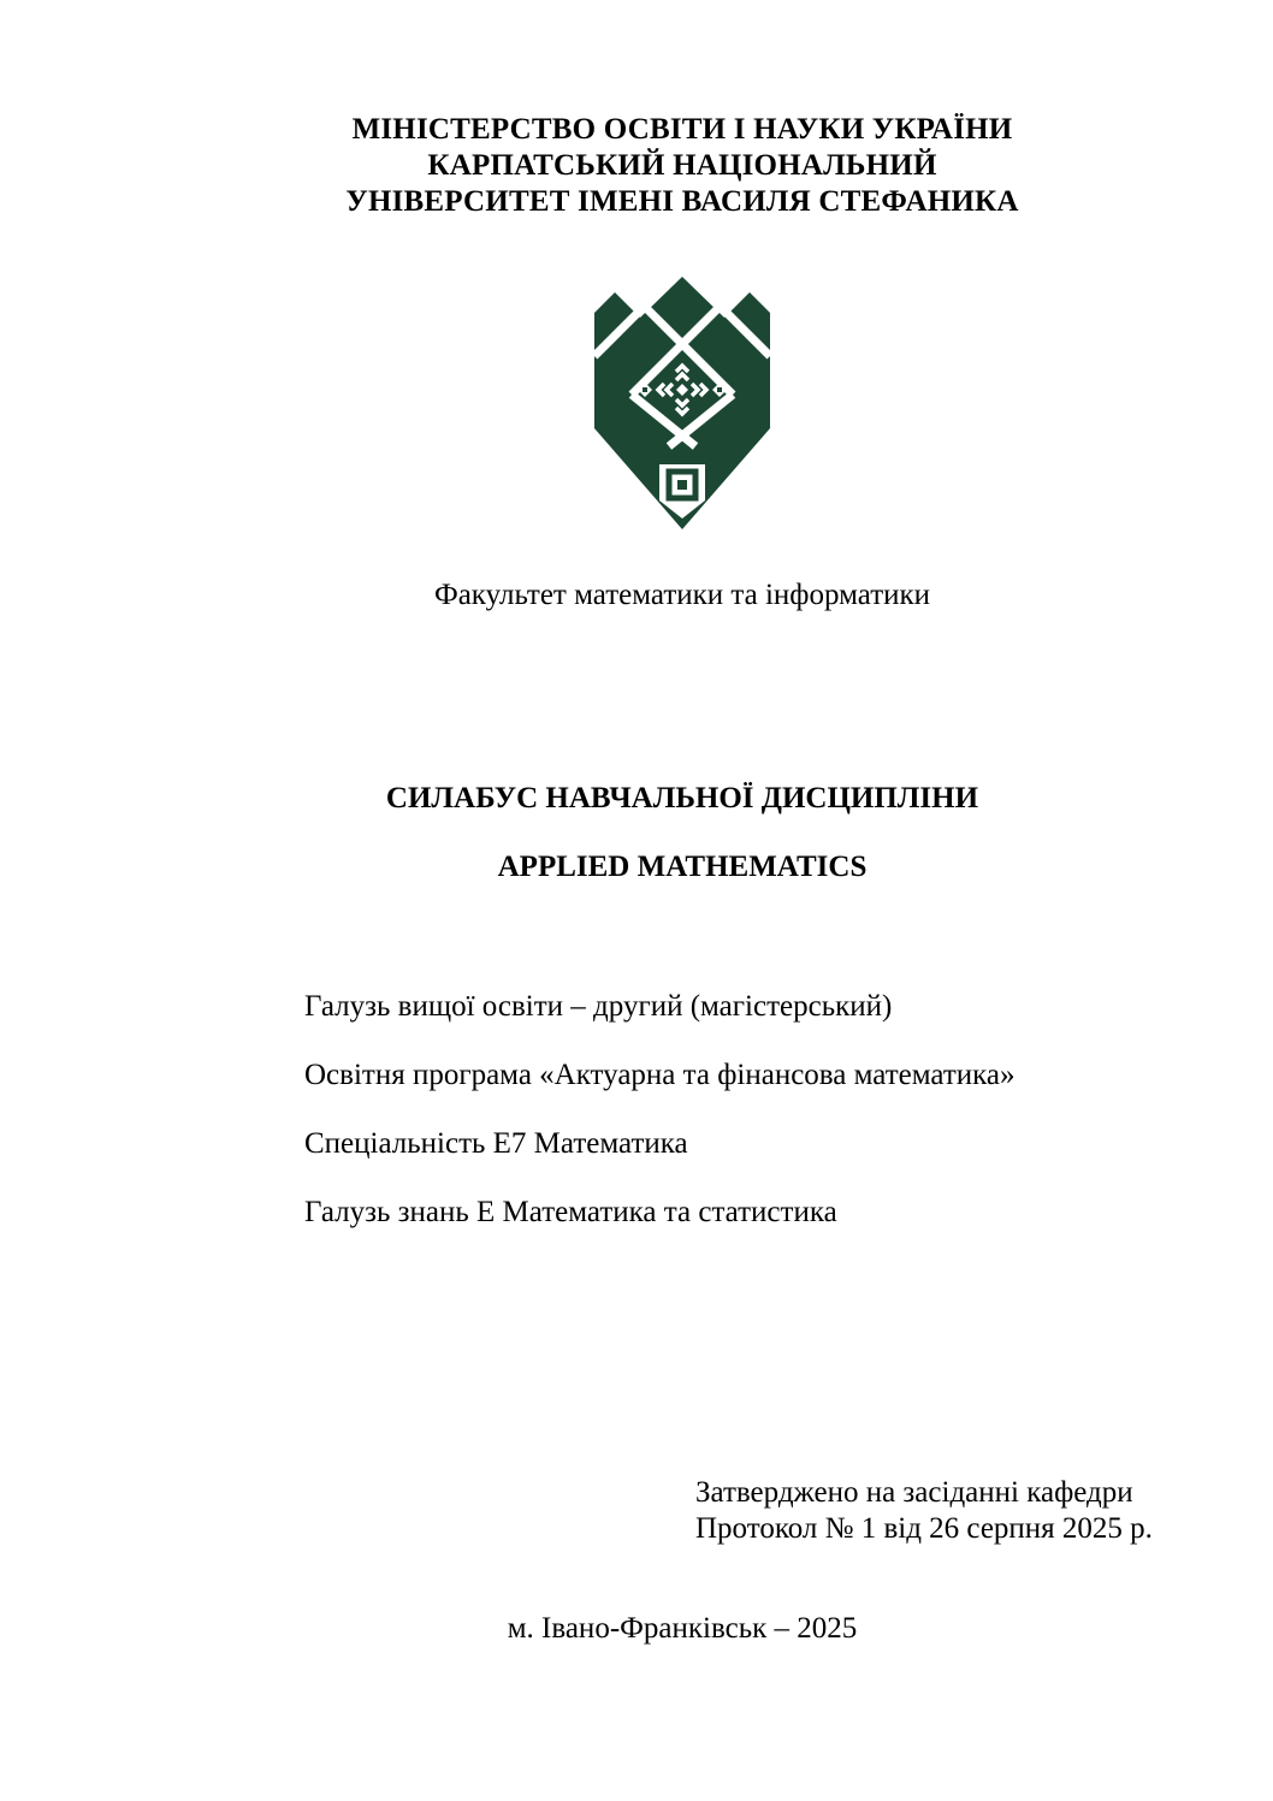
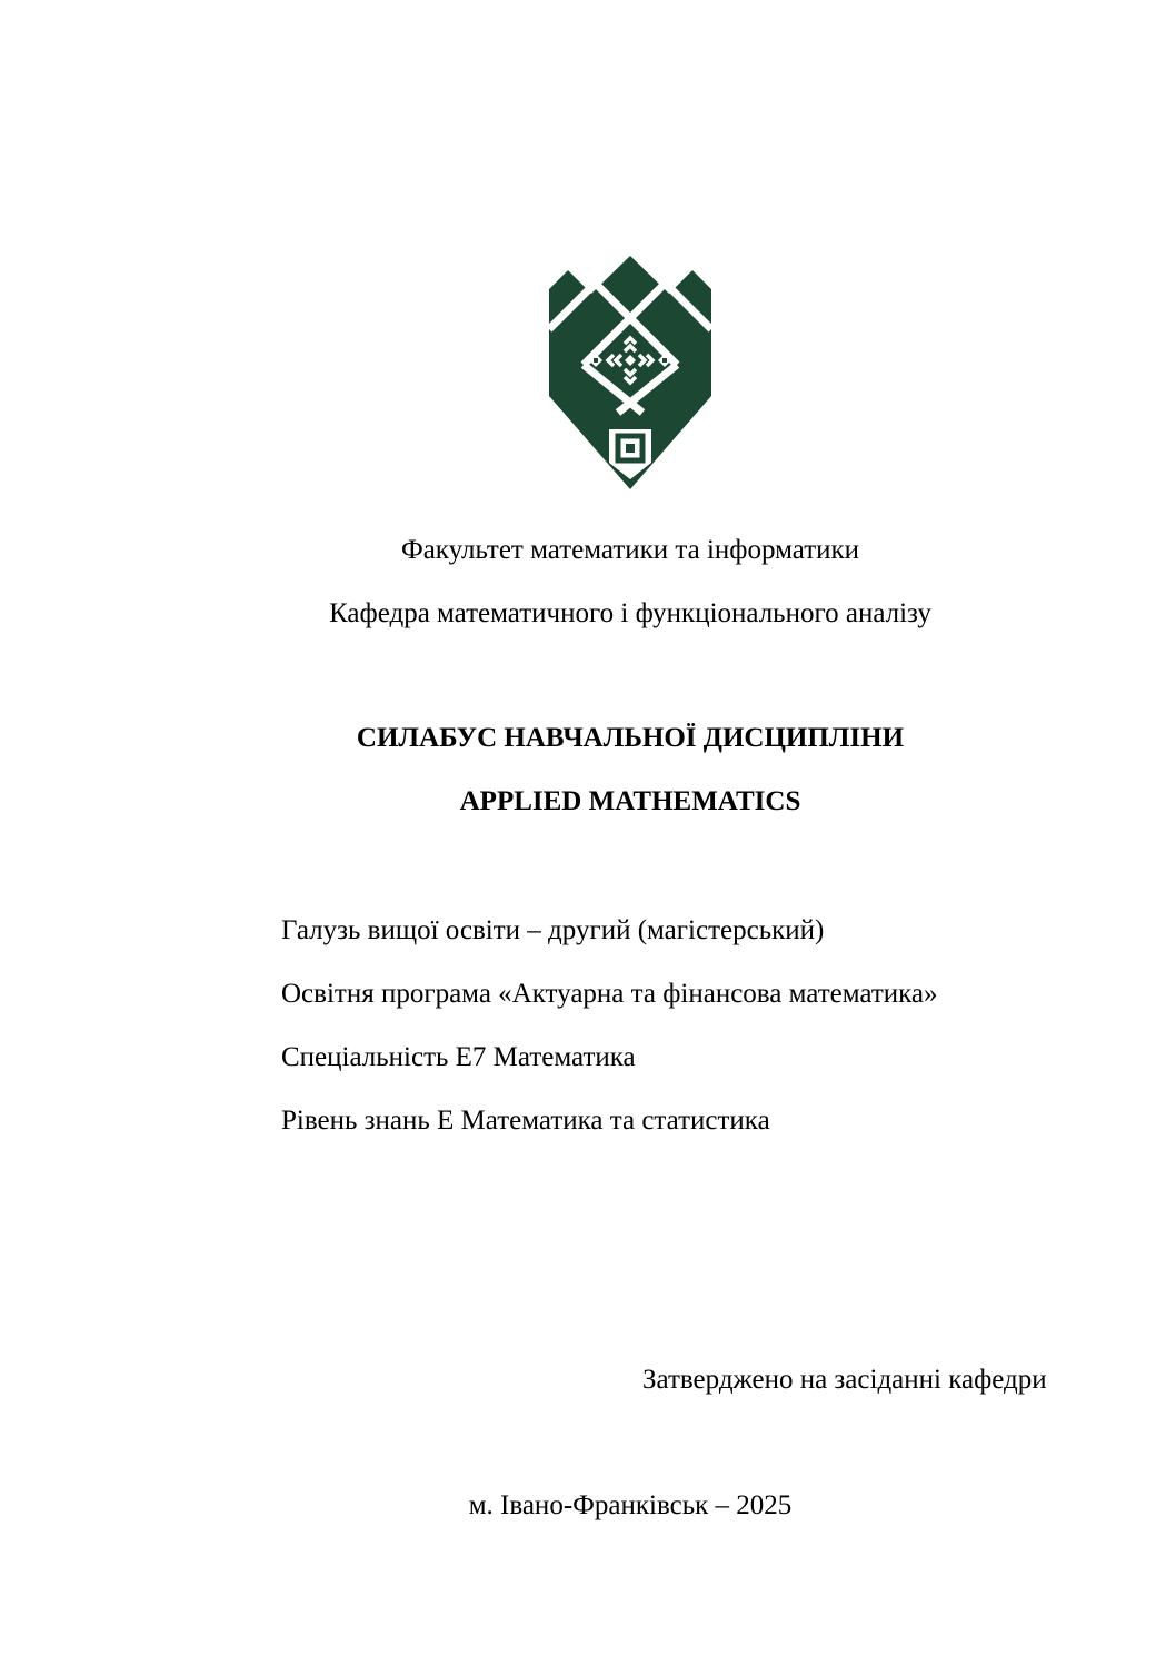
- МІНІСТЕРСТВО ОСВІТИ І НАУКИ УКРАЇНИ
- КАРПАТСЬКИЙ НАЦІОНАЛЬНИЙ
- УНІВЕРСИТЕТ ІМЕНІ ВАСИЛЯ СТЕФАНИКА
  Факультет математики та інформатики
+ Кафедра математичного і функціонального аналізу
  СИЛАБУС НАВЧАЛЬНОЇ ДИСЦИПЛІНИ
  APPLIED MATHEMATICS
  Галузь вищої освіти – другий (магістерський)
  Освітня програма «Актуарна та фінансова математика»
  Спеціальність Е7 Математика
- Галузь знань Е Математика та статистика
+ Рівень знань Е Математика та статистика
  Затверджено на засіданні кафедри
- Протокол № 1 від 26 серпня 2025 р.
  м. Івано-Франківськ – 2025
